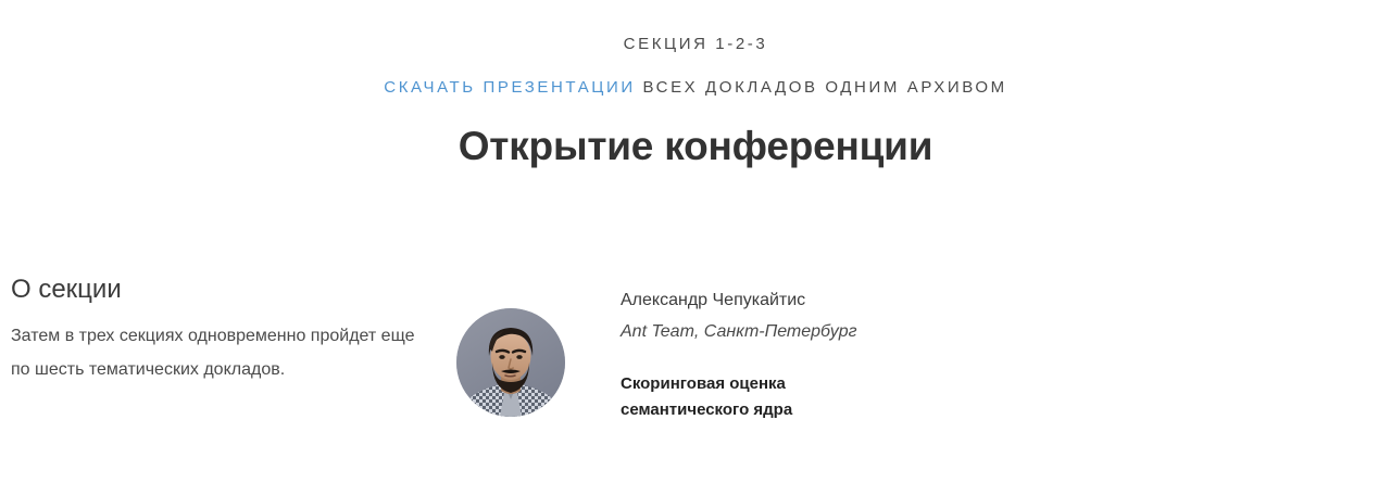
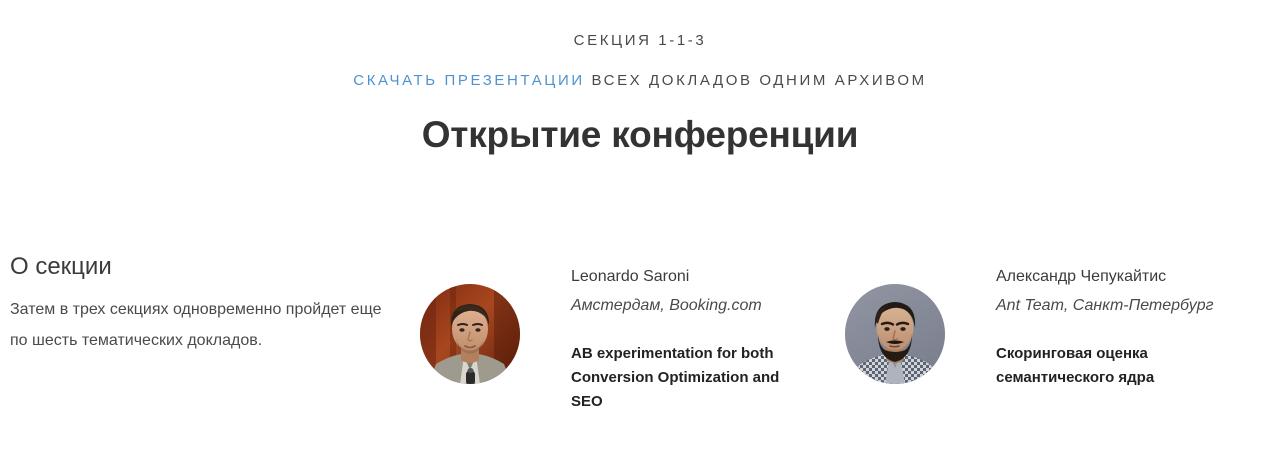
- СЕКЦИЯ 1-2-3
+ СЕКЦИЯ 1-1-3
  СКАЧАТЬ ПРЕЗЕНТАЦИИ ВСЕХ ДОКЛАДОВ ОДНИМ АРХИВОМ
  Открытие конференции
  О секции
  Затем в трех секциях одновременно пройдет еще по шесть тематических докладов.
+ Leonardo Saroni
+ Амстердам, Booking.com
+ AB experimentation for both Conversion Optimization and SEO
  Александр Чепукайтис
  Ant Team, Санкт-Петербург
  Скоринговая оценка семантического ядра
